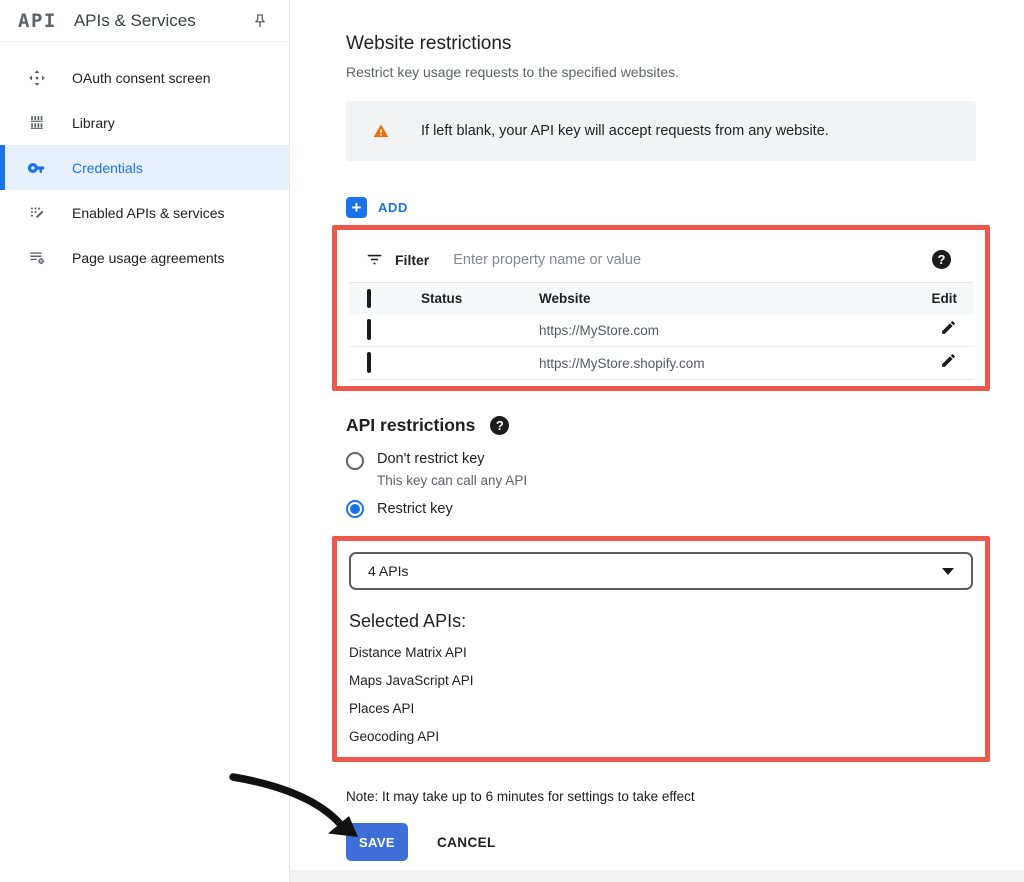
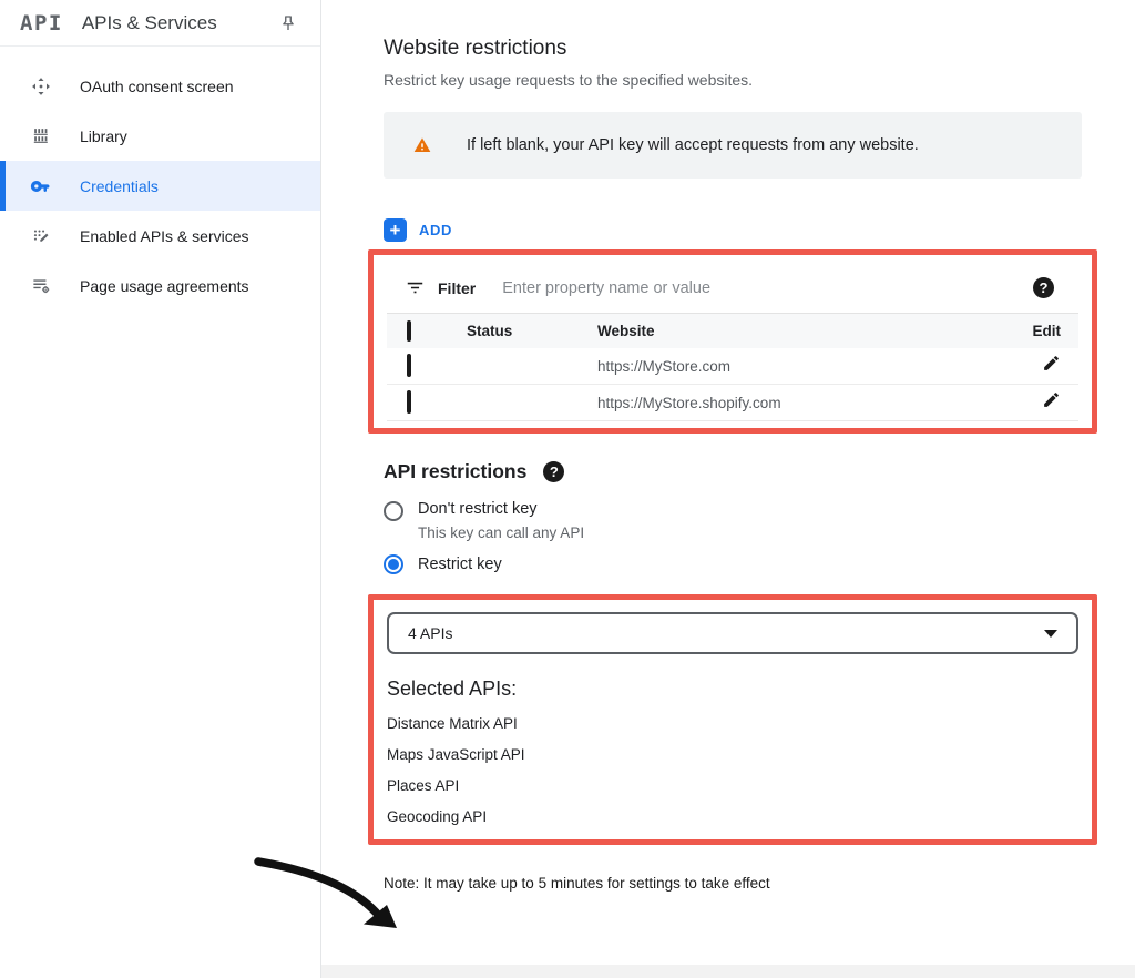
  API
  APIs & Services
  OAuth consent screen
  Library
  Credentials
  Enabled APIs & services
  Page usage agreements
  Website restrictions
  Restrict key usage requests to the specified websites.
  If left blank, your API key will accept requests from any website.
  +
  ADD
  Filter
  Enter property name or value
  ?
  Status
  Website
  Edit
  https://MyStore.com
  https://MyStore.shopify.com
  API restrictions
  ?
  Don't restrict key
  This key can call any API
  Restrict key
  4 APIs
  Selected APIs:
  Distance Matrix API
  Maps JavaScript API
  Places API
  Geocoding API
- Note: It may take up to 6 minutes for settings to take effect
+ Note: It may take up to 5 minutes for settings to take effect
- SAVE
- CANCEL
